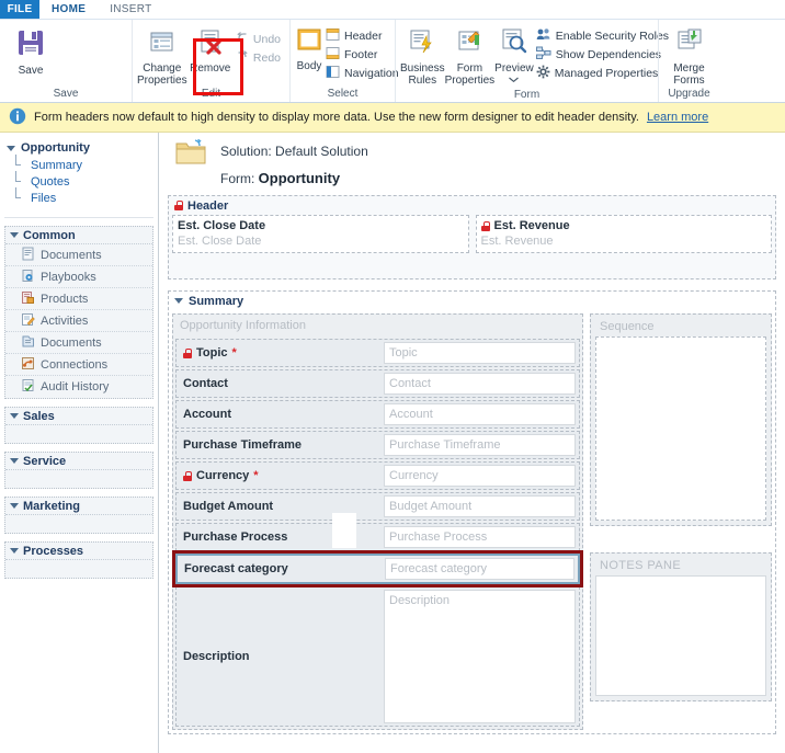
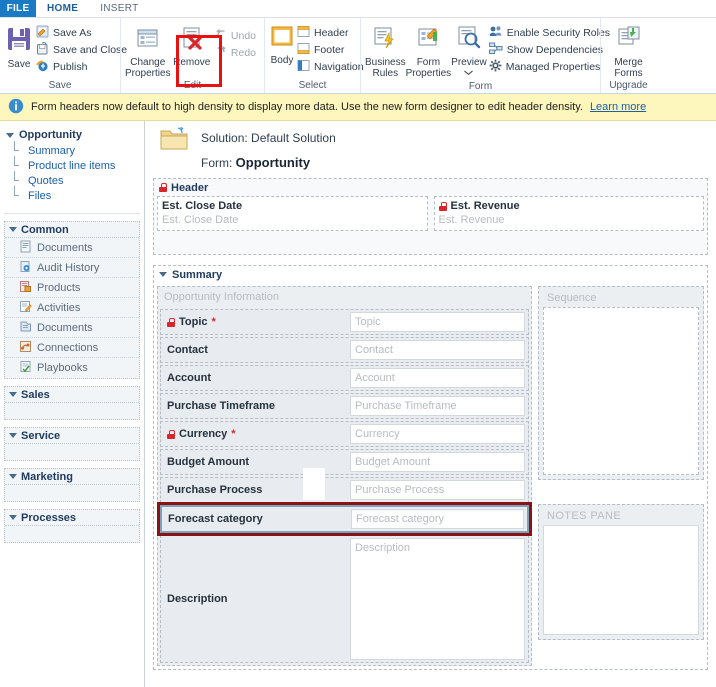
  FILE
  HOME
  INSERT
  Save
+ Save As
+ Save and Close
+ Publish
  Save
  Change Properties
  Remove
  Undo
  Redo
  Edit
  Body
  Header
  Footer
  Navigation
  Select
  Business Rules
  Form Properties
  Preview
  Enable Security Roles
  Show Dependencies
  Managed Properties
  Form
  Merge Forms
  Upgrade
  Form headers now default to high density to display more data. Use the new form designer to edit header density.
  Learn more
  Opportunity
  Summary
+ Product line items
  Quotes
  Files
  Common
  Documents
- Playbooks
+ Audit History
  Products
  Activities
  Documents
  Connections
- Audit History
+ Playbooks
  Sales
  Service
  Marketing
  Processes
  Solution: Default Solution
  Form: Opportunity
  Header
  Est. Close Date
  Est. Close Date
  Est. Revenue
  Est. Revenue
  Summary
  Opportunity Information
  Topic
  *
  Topic
  Contact
  Contact
  Account
  Account
  Purchase Timeframe
  Purchase Timeframe
  Currency
  *
  Currency
  Budget Amount
  Budget Amount
  Purchase Process
  Purchase Process
  Forecast category
  Forecast category
  Description
  Description
  Sequence
  NOTES PANE
